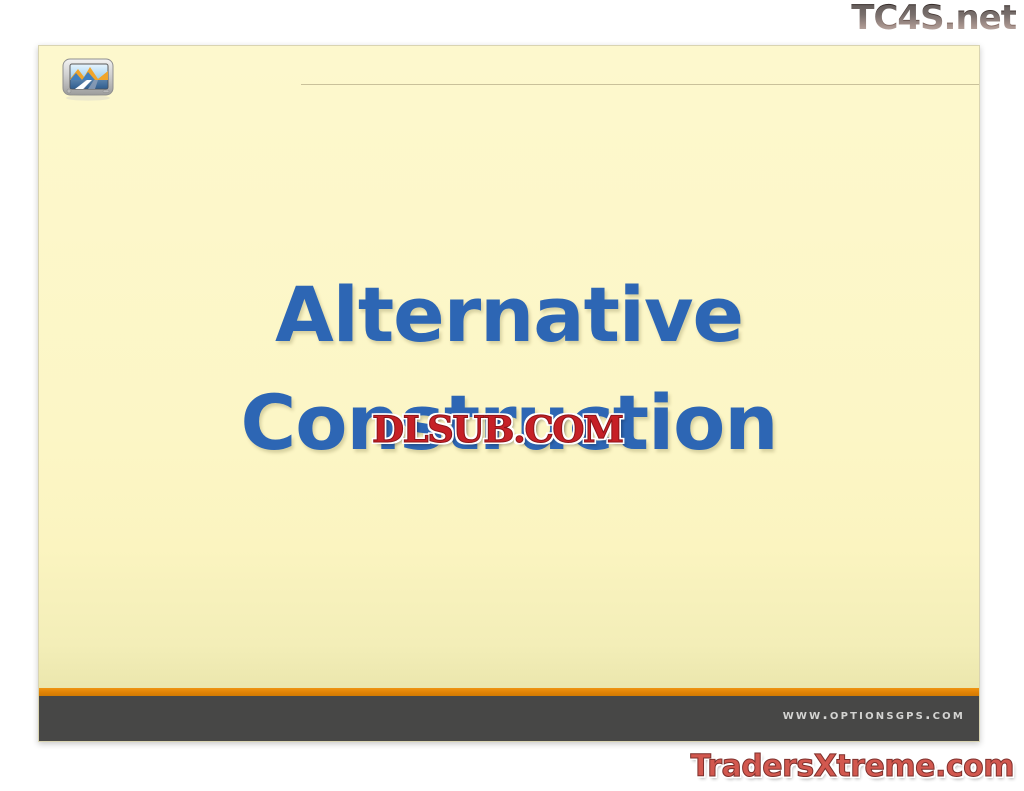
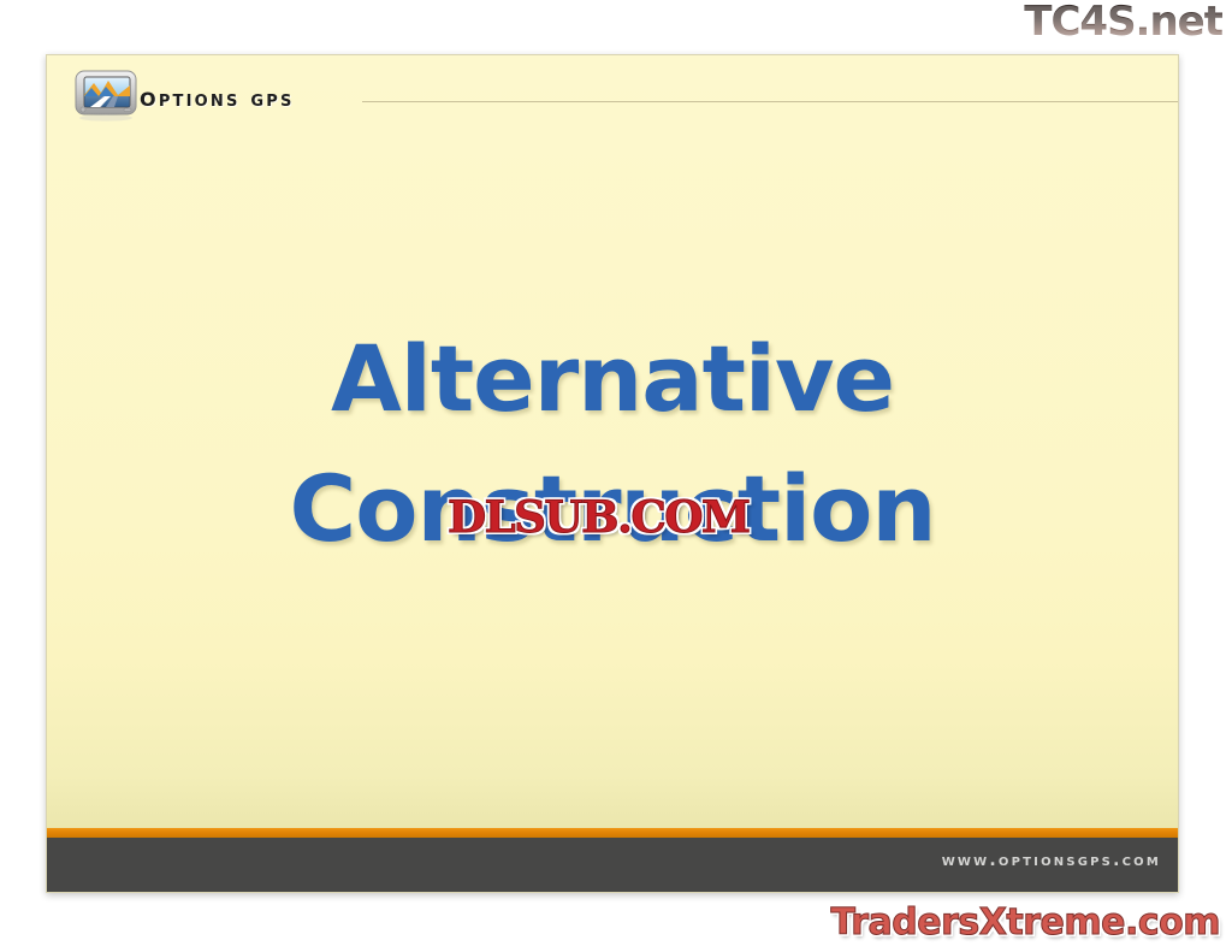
  TC4S.net
+ options gps
  Alternative
  Construction
  DLSUB.COM
  www.optionsgps.com
  TradersXtreme.com
